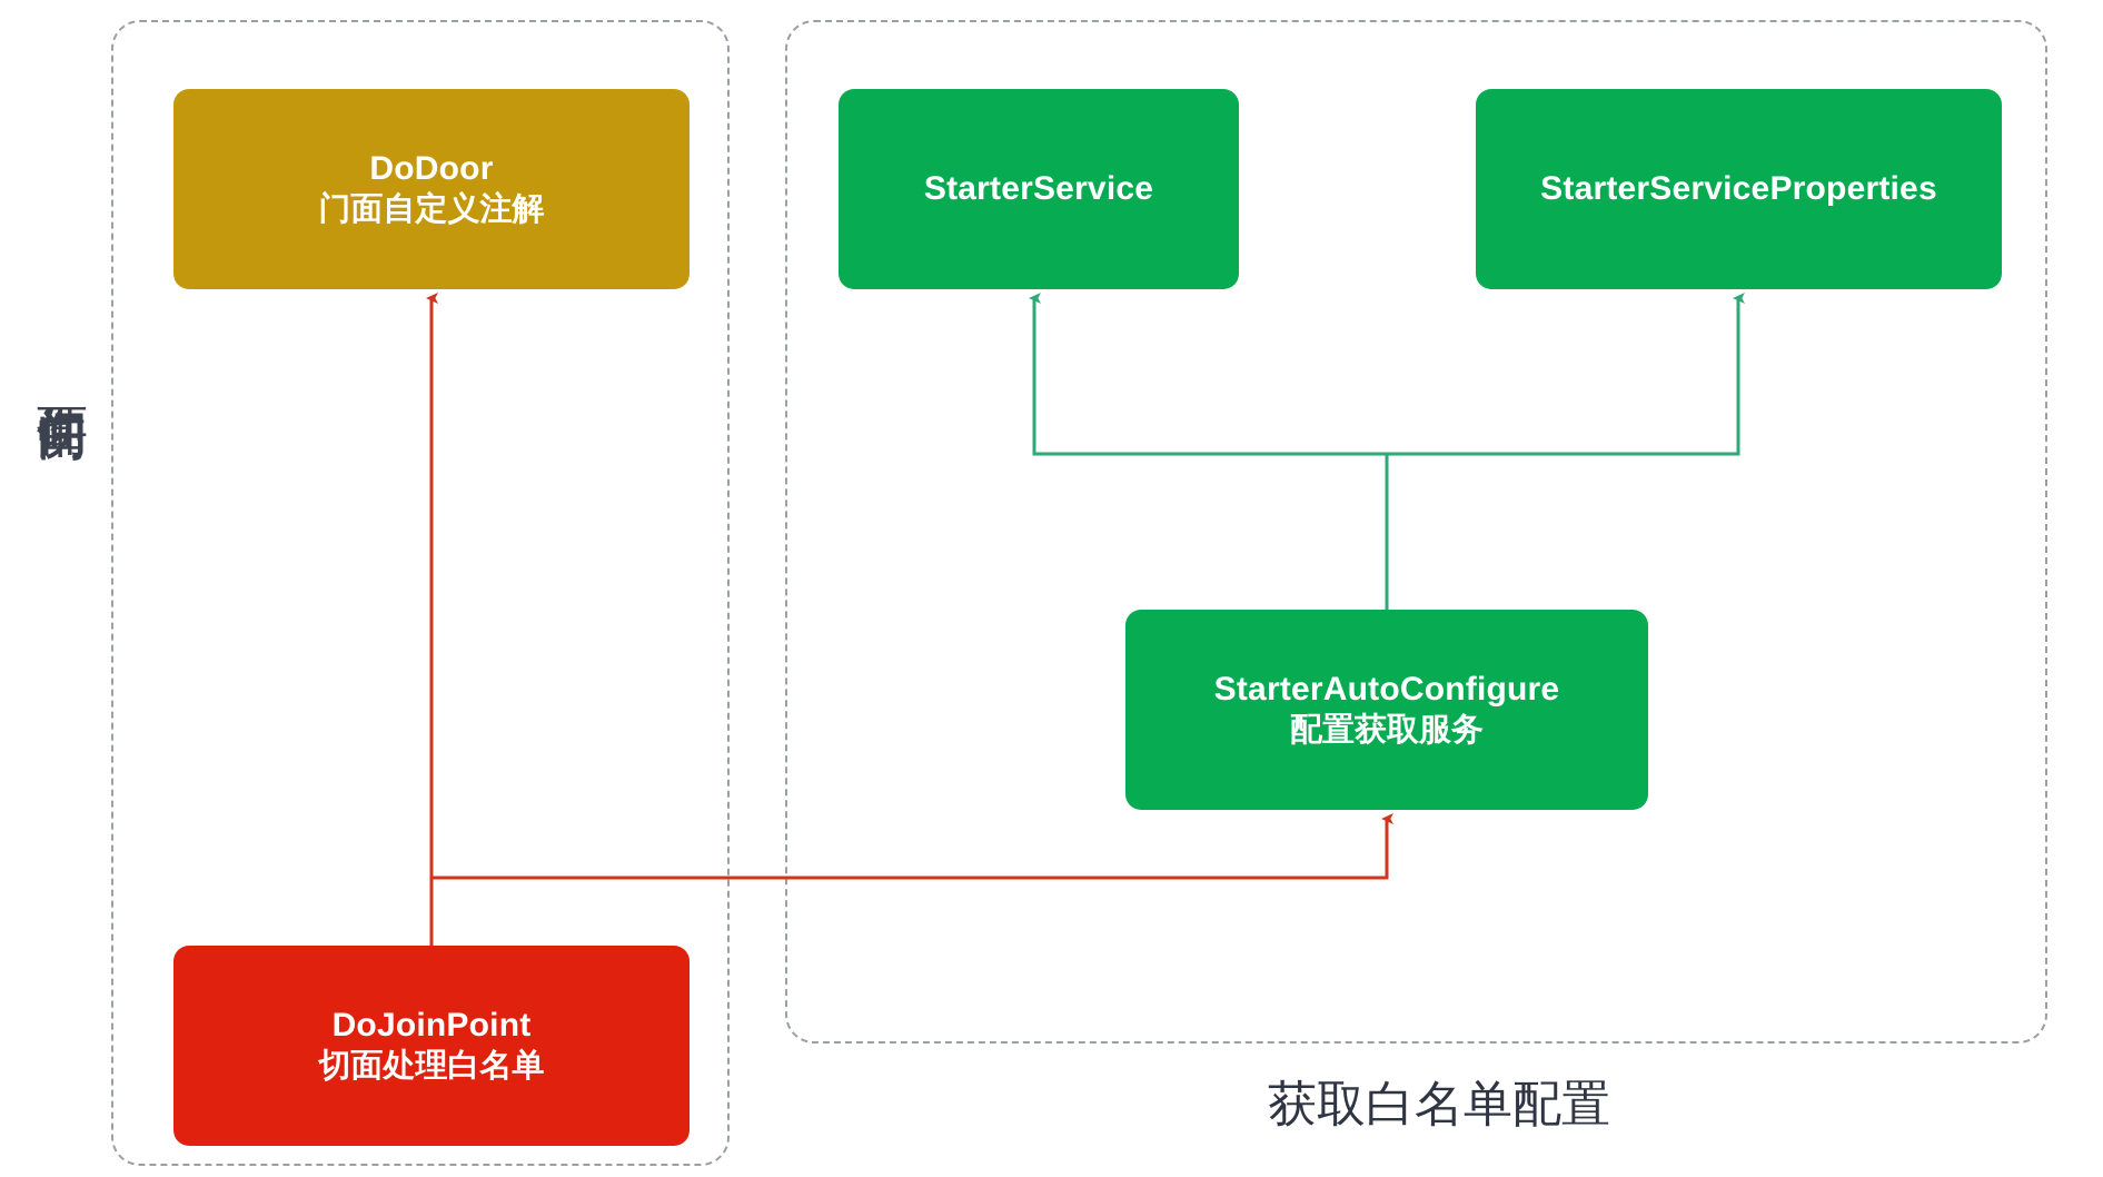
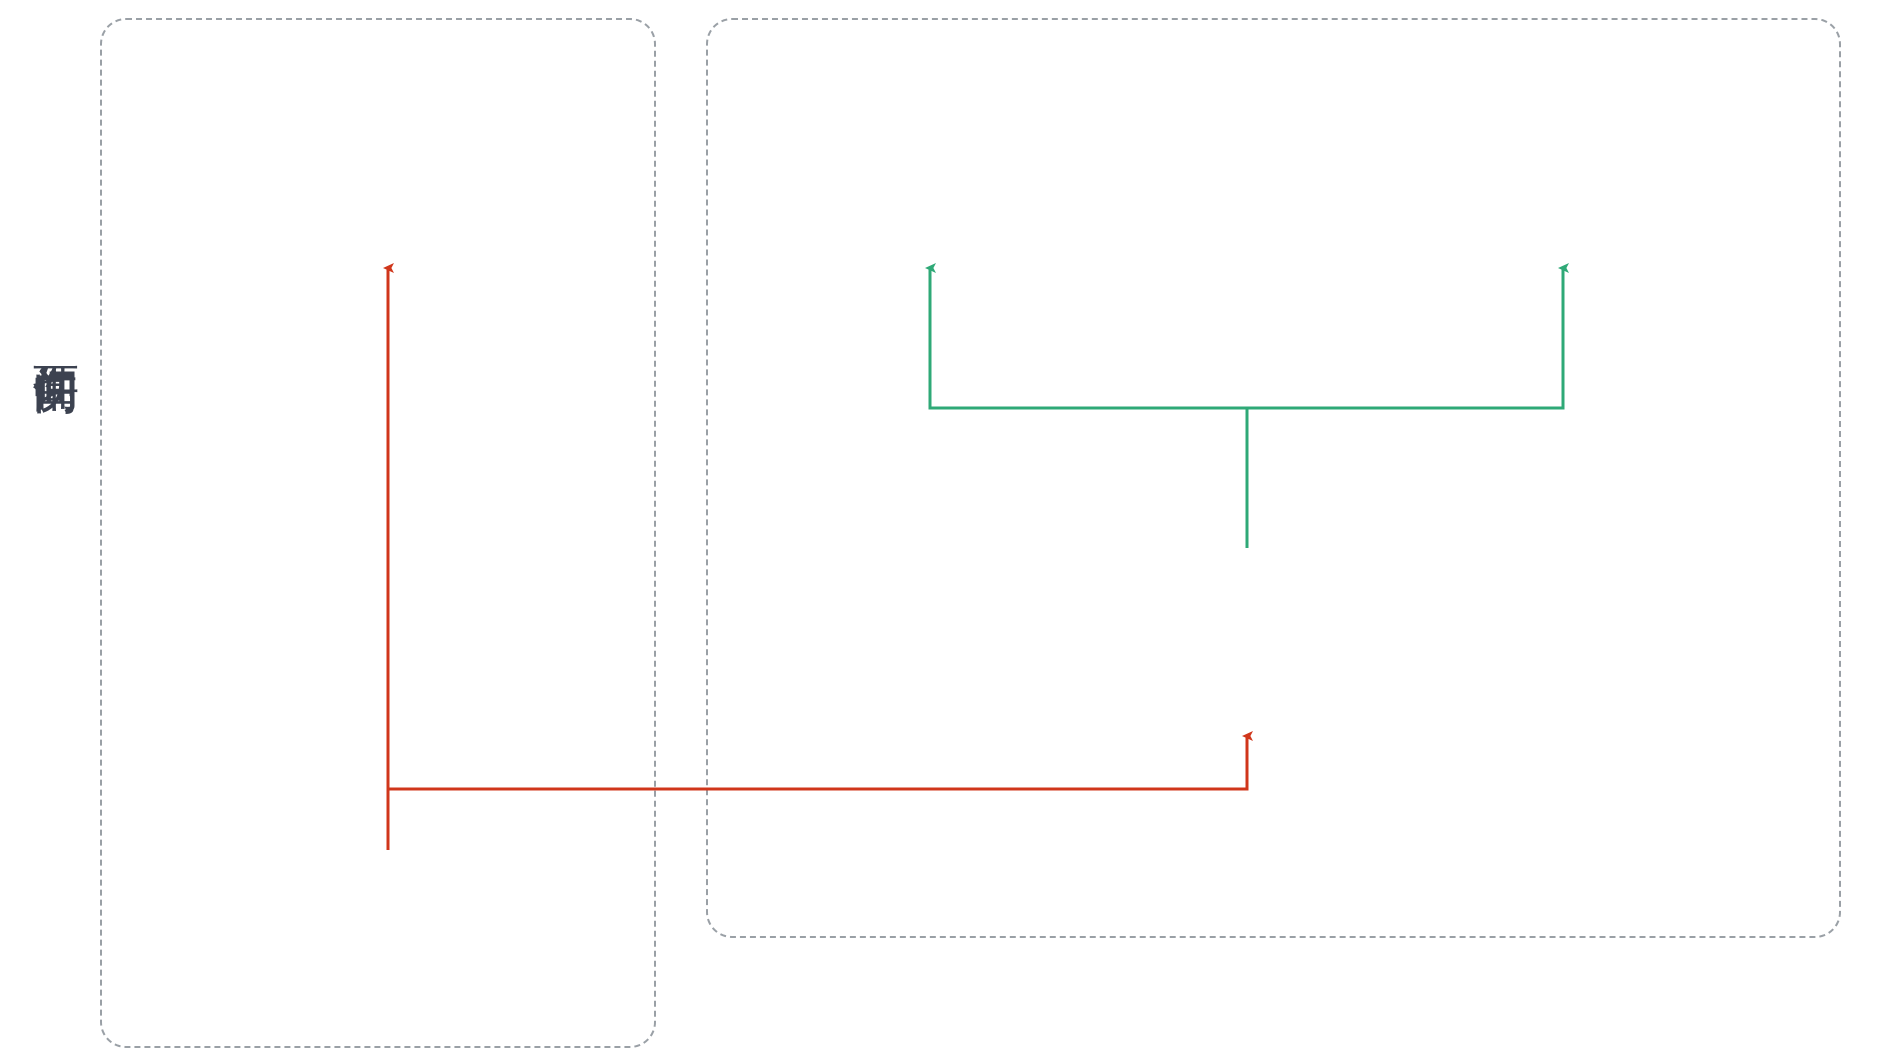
- DoDoor
- 门面自定义注解
- DoJoinPoint
- 切面处理白名单
- StarterService
- StarterServiceProperties
- StarterAutoConfigure
- 配置获取服务
- 获取白名单配置
